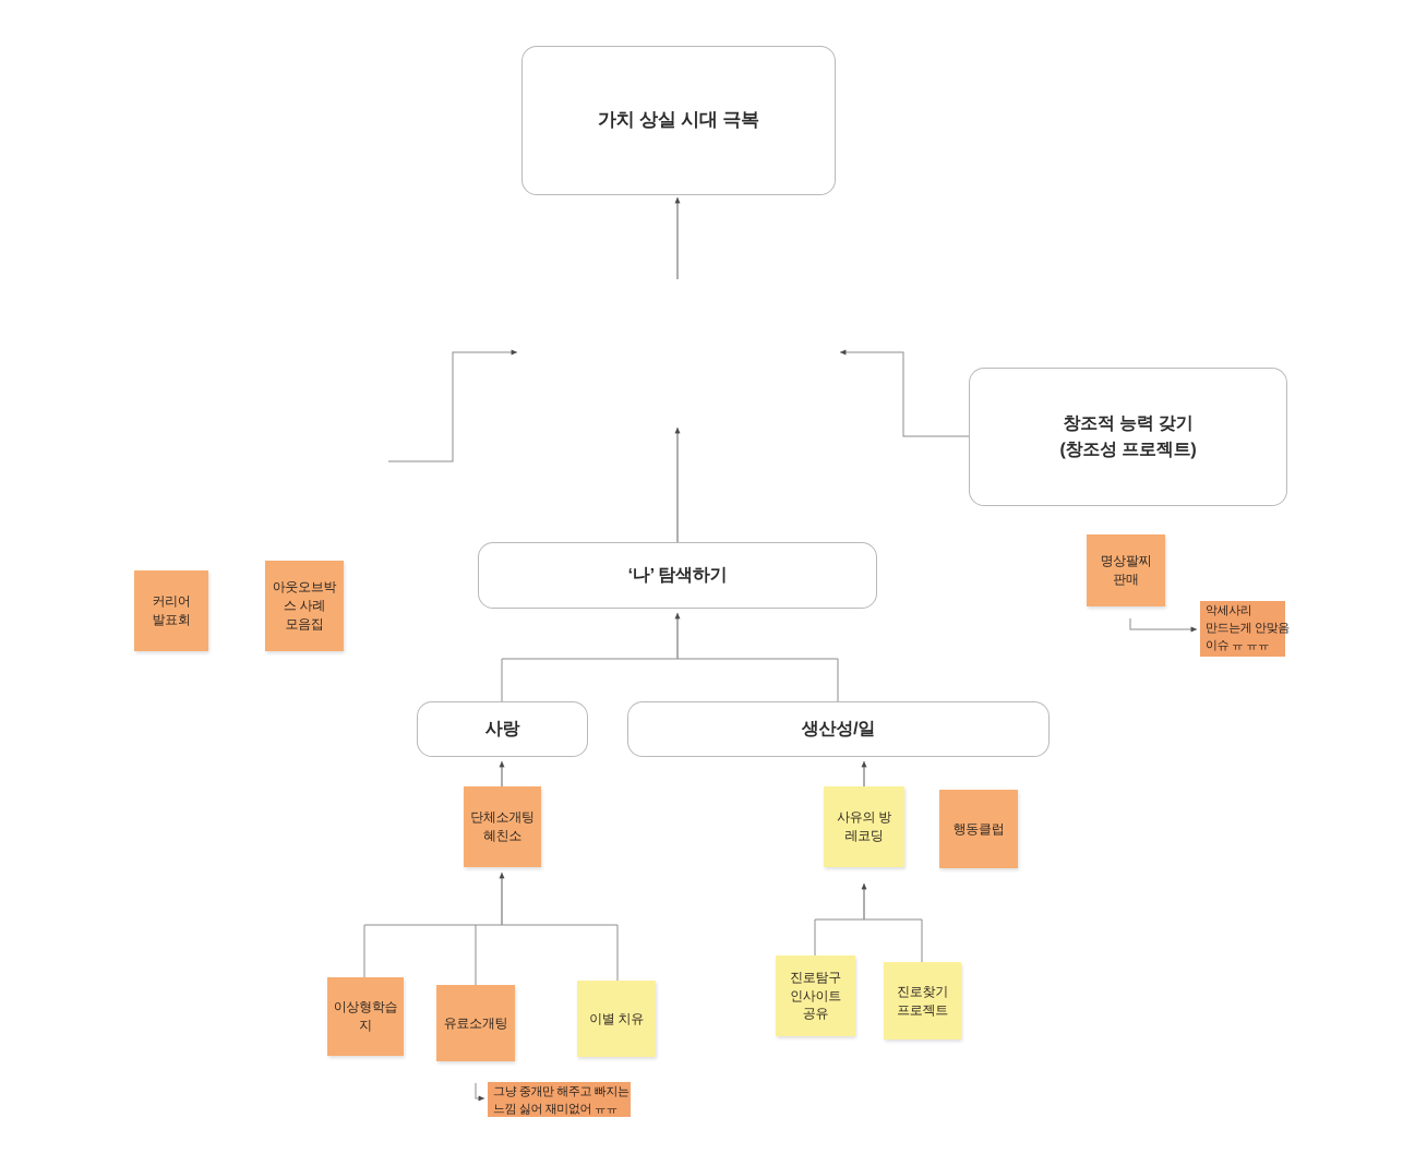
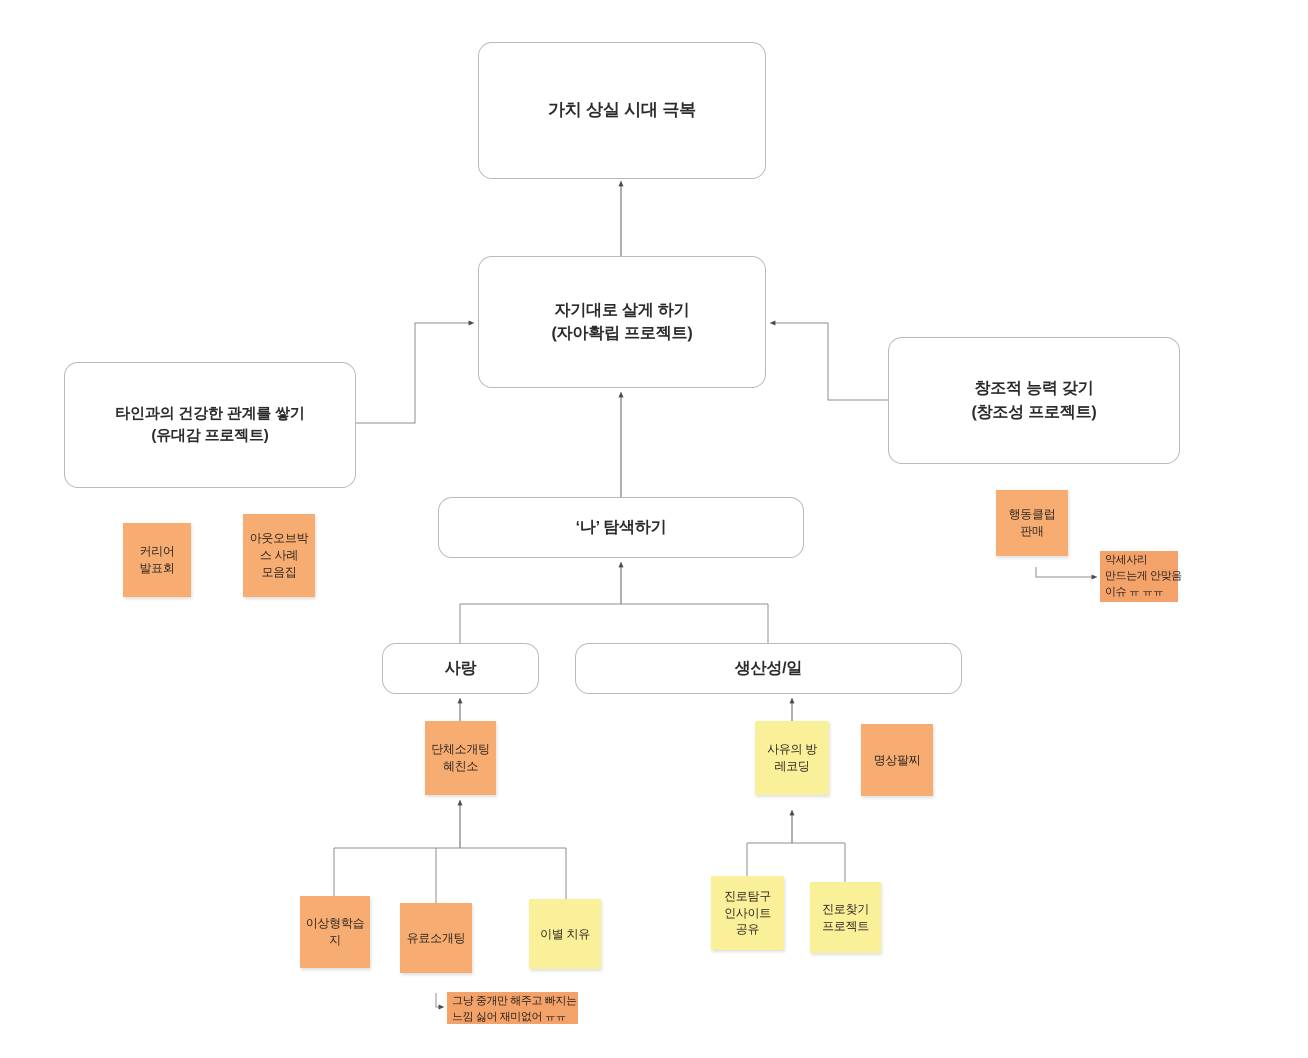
  가치 상실 시대 극복
+ 자기대로 살게 하기
+ (자아확립 프로젝트)
+ 타인과의 건강한 관계를 쌓기
+ (유대감 프로젝트)
  창조적 능력 갖기
  (창조성 프로젝트)
  ‘나’ 탐색하기
  사랑
  생산성/일
  커리어
  발표회
  아웃오브박
  스 사례
  모음집
- 명상팔찌
+ 행동클럽
  판매
  단체소개팅
  혜친소
  사유의 방
  레코딩
- 행동클럽
+ 명상팔찌
  이상형학습
  지
  유료소개팅
  이별 치유
  진로탐구
  인사이트
  공유
  진로찾기
  프로젝트
  악세사리
  만드는게 안맞음
  이슈 ㅠ ㅠㅠ
  그냥 중개만 해주고 빠지는
  느낌 싫어 재미없어 ㅠㅠ
